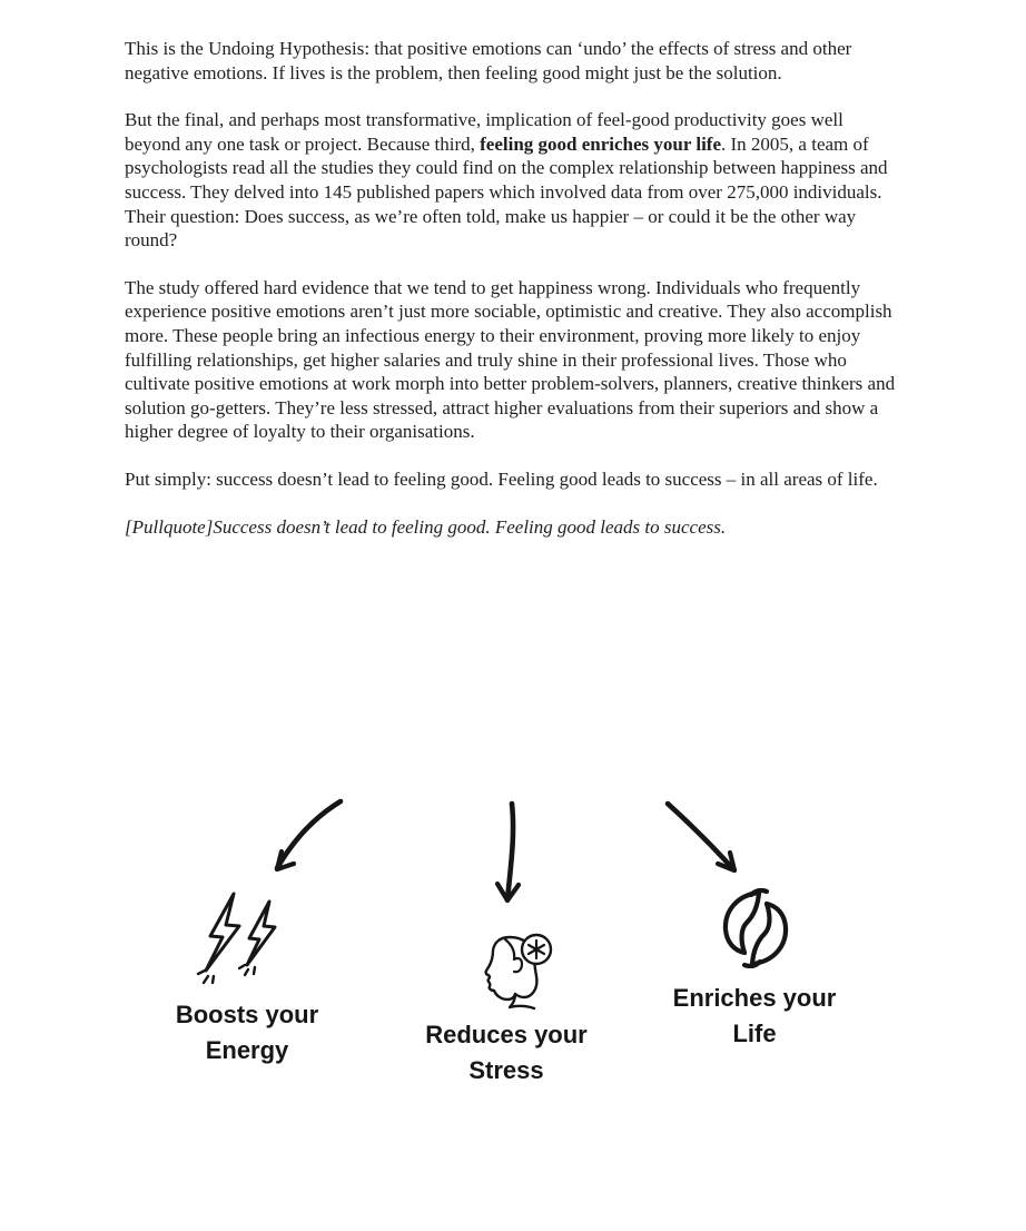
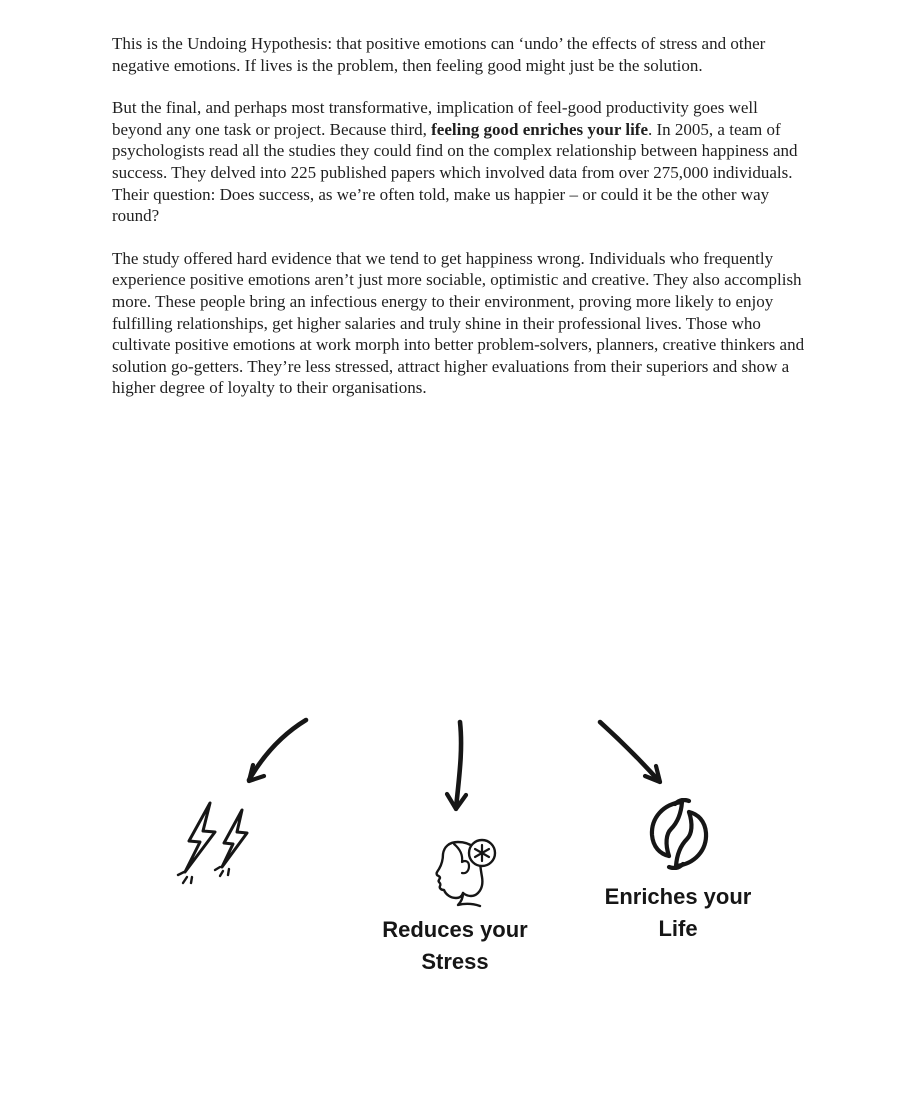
  This is the Undoing Hypothesis: that positive emotions can ‘undo’ the effects of stress and other negative emotions. If lives is the problem, then feeling good might just be the solution.
- But the final, and perhaps most transformative, implication of feel-good productivity goes well beyond any one task or project. Because third, feeling good enriches your life. In 2005, a team of psychologists read all the studies they could find on the complex relationship between happiness and success. They delved into 145 published papers which involved data from over 275,000 individuals. Their question: Does success, as we’re often told, make us happier – or could it be the other way round?
+ But the final, and perhaps most transformative, implication of feel-good productivity goes well beyond any one task or project. Because third, feeling good enriches your life. In 2005, a team of psychologists read all the studies they could find on the complex relationship between happiness and success. They delved into 225 published papers which involved data from over 275,000 individuals. Their question: Does success, as we’re often told, make us happier – or could it be the other way round?
  The study offered hard evidence that we tend to get happiness wrong. Individuals who frequently experience positive emotions aren’t just more sociable, optimistic and creative. They also accomplish more. These people bring an infectious energy to their environment, proving more likely to enjoy fulfilling relationships, get higher salaries and truly shine in their professional lives. Those who cultivate positive emotions at work morph into better problem-solvers, planners, creative thinkers and solution go-getters. They’re less stressed, attract higher evaluations from their superiors and show a higher degree of loyalty to their organisations.
- Put simply: success doesn’t lead to feeling good. Feeling good leads to success – in all areas of life.
- [Pullquote]Success doesn’t lead to feeling good. Feeling good leads to success.
- Boosts your Energy
  Reduces your Stress
  Enriches your Life
